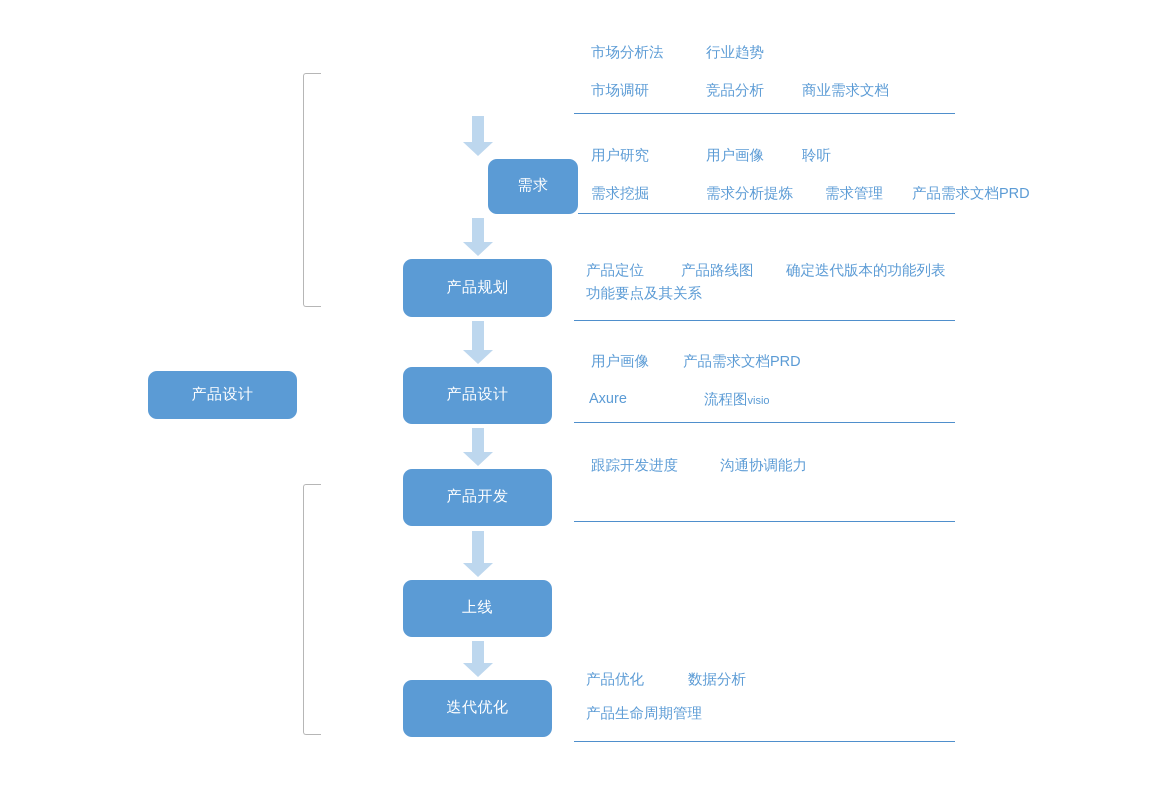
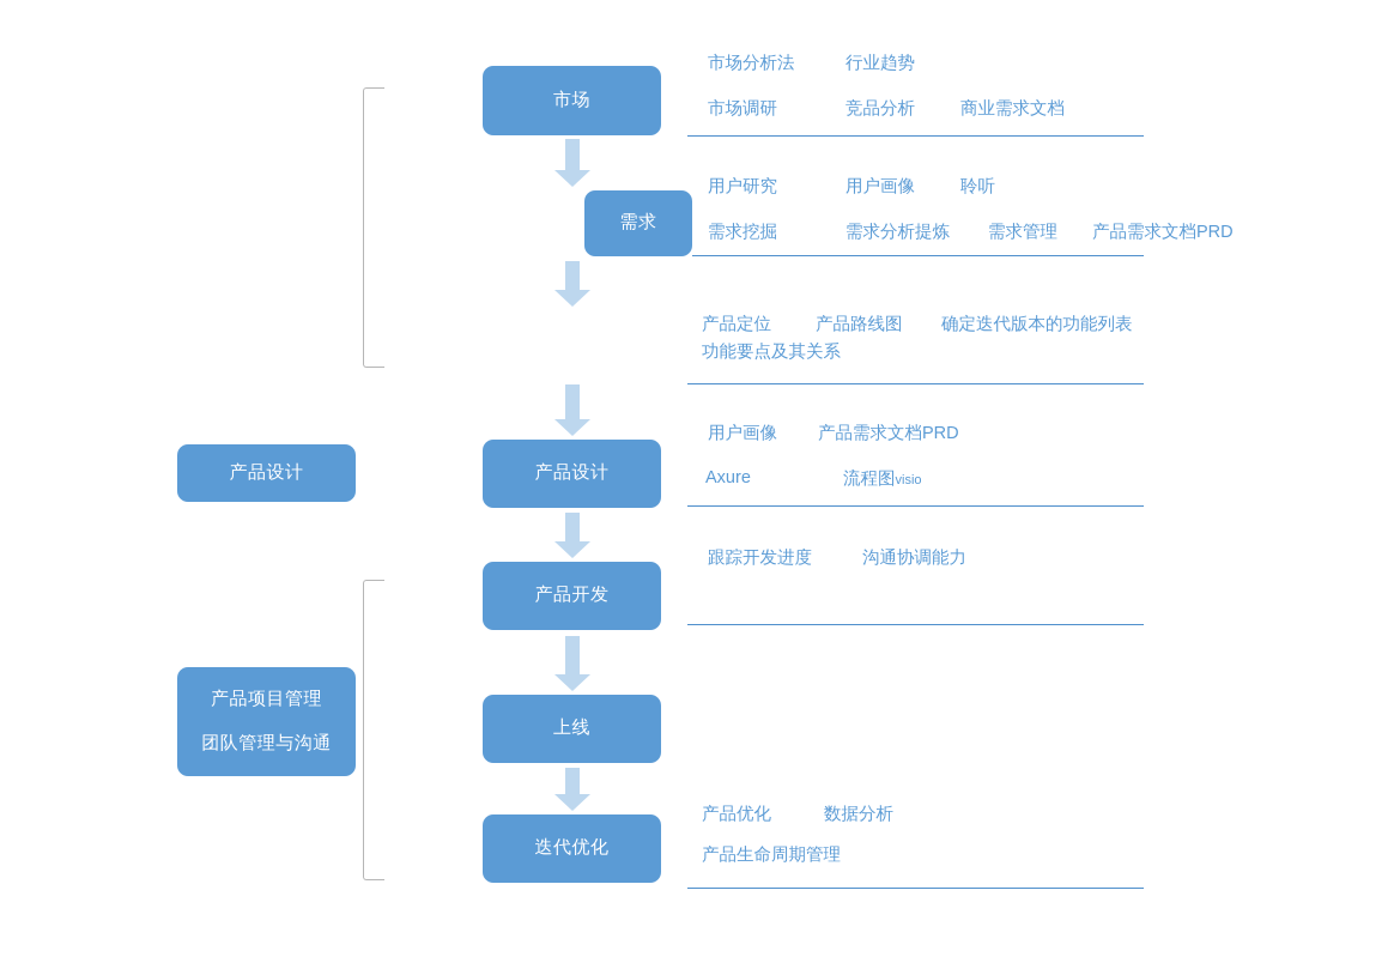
  产品设计
+ 产品项目管理
+ 团队管理与沟通
+ 市场
  需求
- 产品规划
  产品设计
  产品开发
  上线
  迭代优化
  市场分析法
  行业趋势
  市场调研
  竞品分析
  商业需求文档
  用户研究
  用户画像
  聆听
  需求挖掘
  需求分析提炼
  需求管理
  产品需求文档PRD
  产品定位
  产品路线图
  确定迭代版本的功能列表
  功能要点及其关系
  用户画像
  产品需求文档PRD
  Axure
  流程图visio
  跟踪开发进度
  沟通协调能力
  产品优化
  数据分析
  产品生命周期管理
